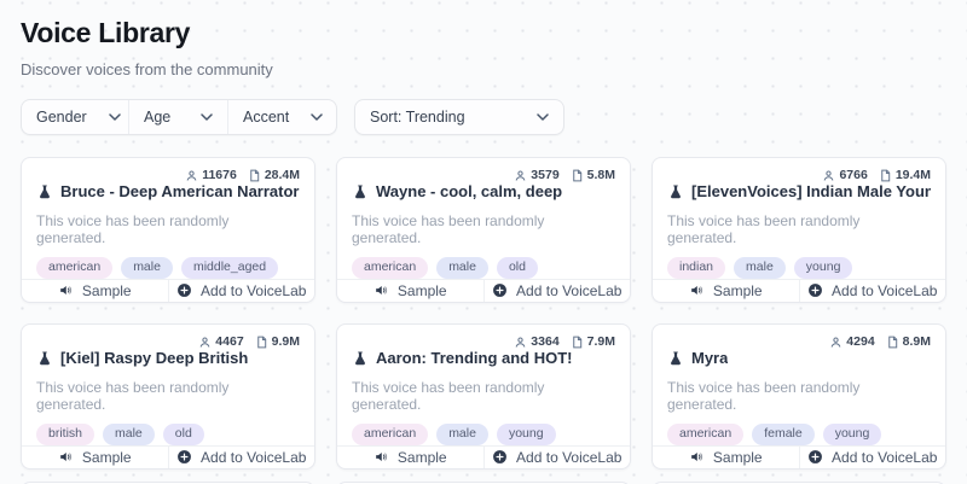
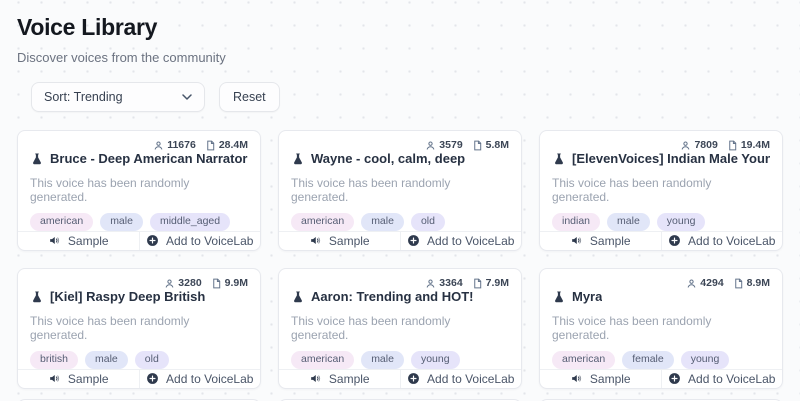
  Voice Library
  Discover voices from the community
- Gender
- Age
- Accent
  Sort: Trending
+ Reset
  11676
  28.4M
  Bruce - Deep American Narrator
  This voice has been randomly generated.
  american
  male
  middle_aged
  Sample
  Add to VoiceLab
  3579
  5.8M
  Wayne - cool, calm, deep
  This voice has been randomly generated.
  american
  male
  old
  Sample
  Add to VoiceLab
- 6766
+ 7809
  19.4M
  [ElevenVoices] Indian Male Youn
  This voice has been randomly generated.
  indian
  male
  young
  Sample
  Add to VoiceLab
- 4467
+ 3280
  9.9M
  [Kiel] Raspy Deep British
  This voice has been randomly generated.
  british
  male
  old
  Sample
  Add to VoiceLab
  3364
  7.9M
  Aaron: Trending and HOT!
  This voice has been randomly generated.
  american
  male
  young
  Sample
  Add to VoiceLab
  4294
  8.9M
  Myra
  This voice has been randomly generated.
  american
  female
  young
  Sample
  Add to VoiceLab
